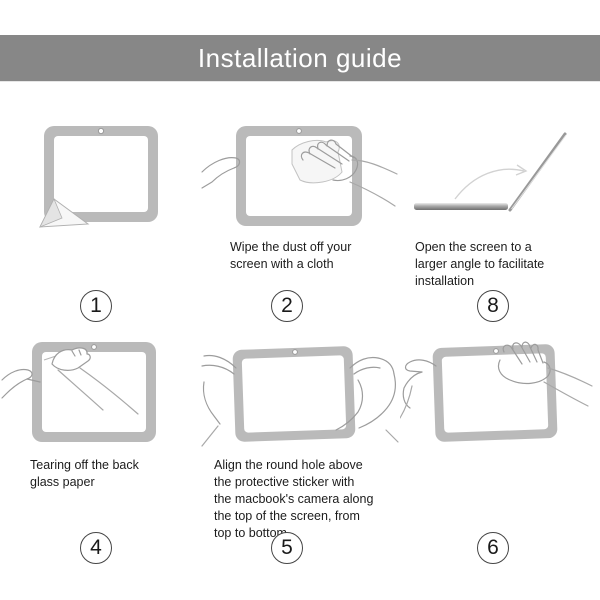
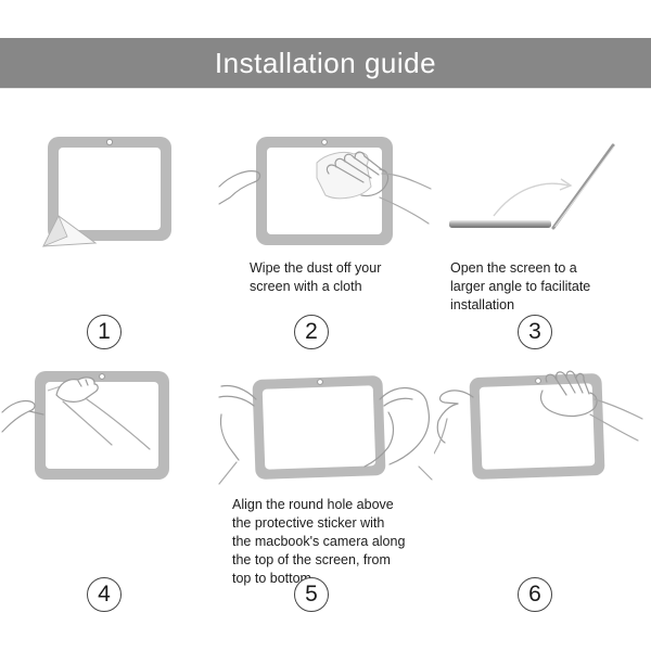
  Installation guide
  1
  Wipe the dust off your
  screen with a cloth
  2
  Open the screen to a
  larger angle to facilitate
  installation
- 8
+ 3
- Tearing off the back
- glass paper
  4
  Align the round hole above
  the protective sticker with
  the macbook's camera along
  the top of the screen, from
  top to botto
  5
  6
